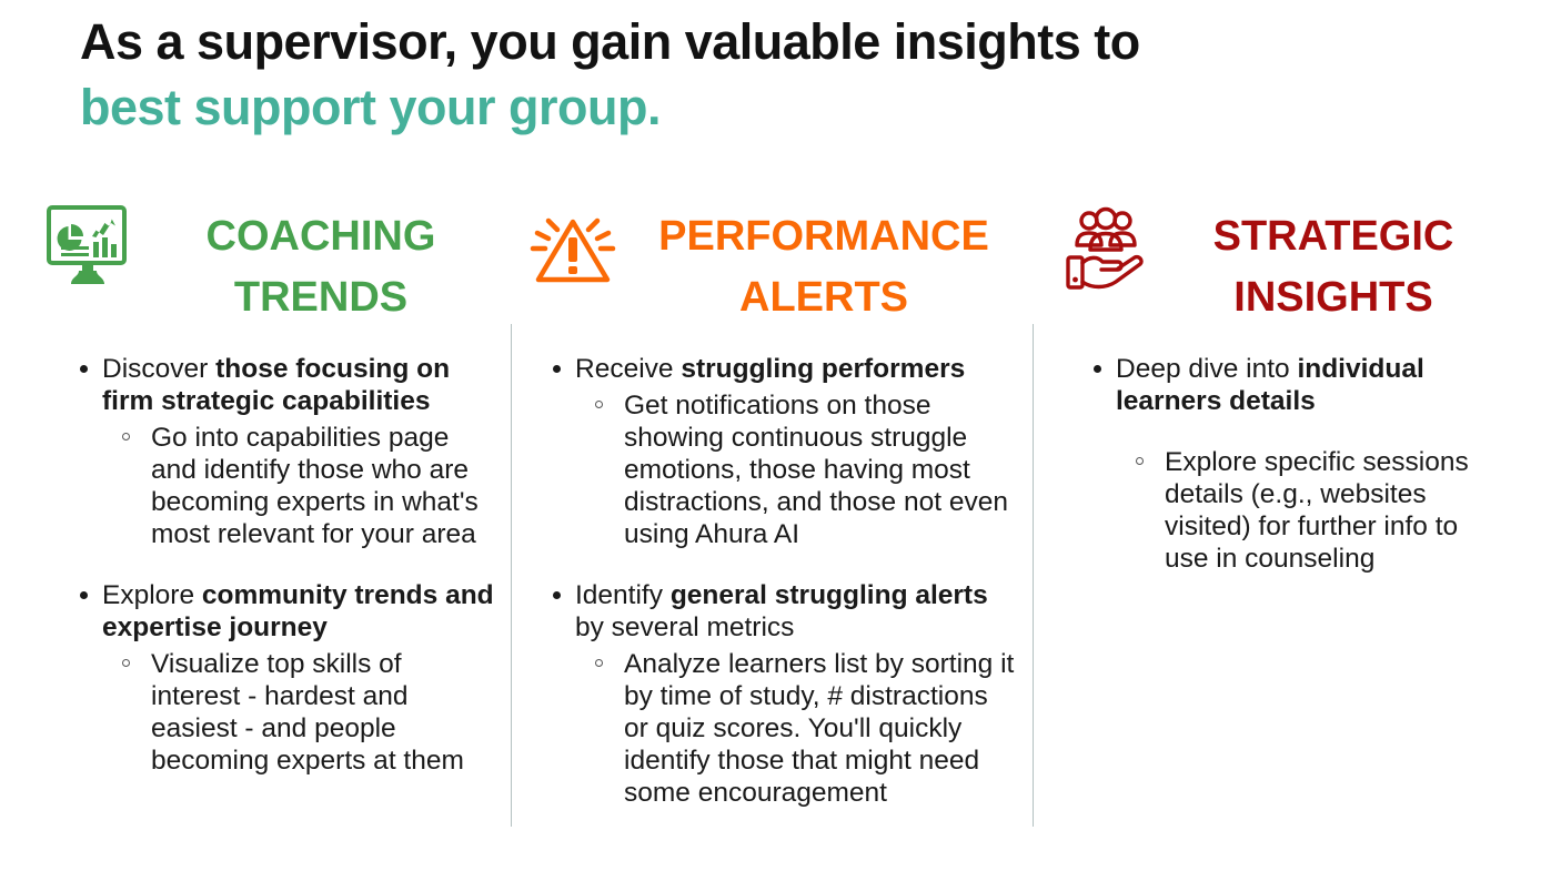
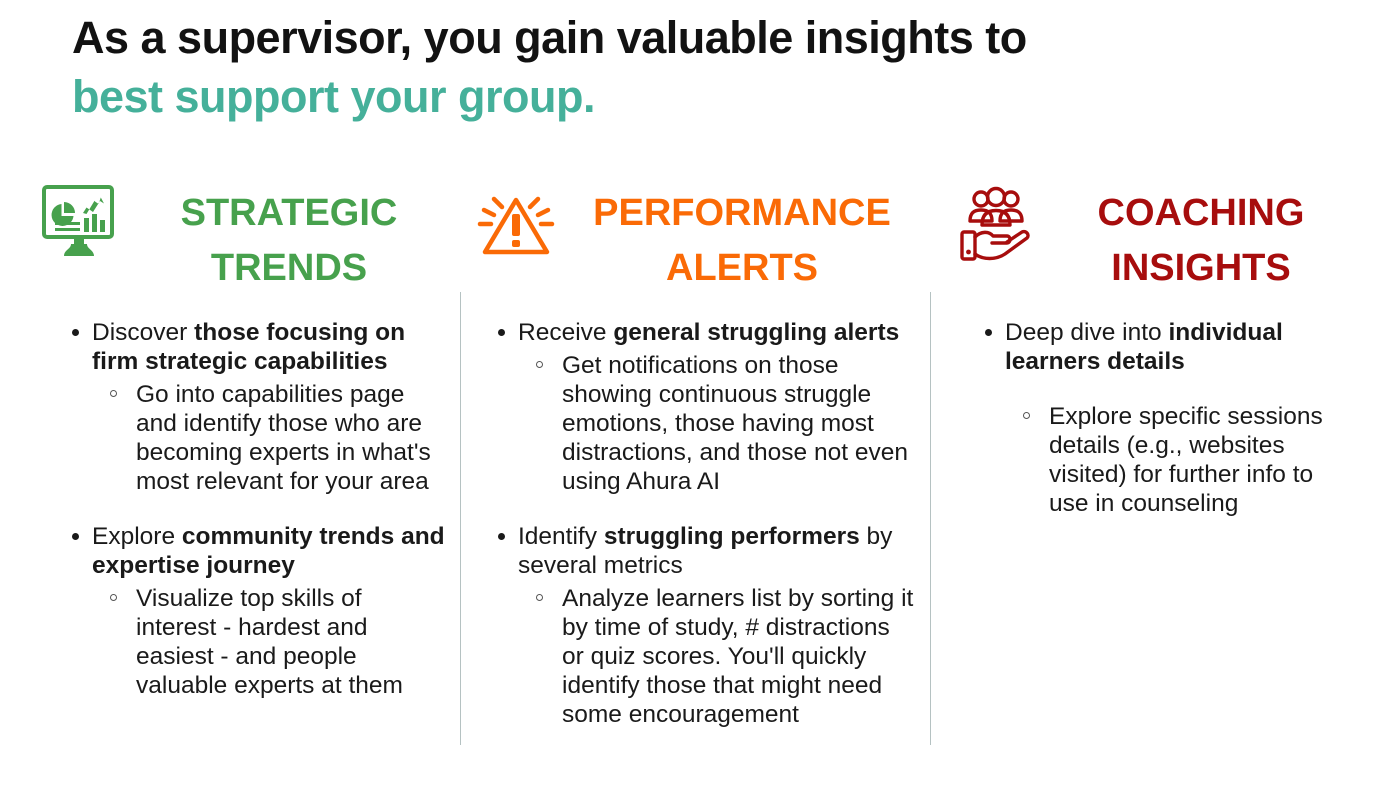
  As a supervisor, you gain valuable insights to
  best support your group.
- COACHING
+ STRATEGIC
  TRENDS
  Discover those focusing on firm strategic capabilities
  Go into capabilities page and identify those who are becoming experts in what's most relevant for your area
  Explore community trends and expertise journey
- Visualize top skills of interest - hardest and easiest - and people becoming experts at them
+ Visualize top skills of interest - hardest and easiest - and people valuable experts at them
  PERFORMANCE
  ALERTS
- Receive struggling performers
+ Receive general struggling alerts
  Get notifications on those showing continuous struggle emotions, those having most distractions, and those not even using Ahura AI
- Identify general struggling alerts by several metrics
+ Identify struggling performers by several metrics
  Analyze learners list by sorting it by time of study, # distractions or quiz scores. You'll quickly identify those that might need some encouragement
- STRATEGIC
+ COACHING
  INSIGHTS
  Deep dive into individual learners details
  Explore specific sessions details (e.g., websites visited) for further info to use in counseling
